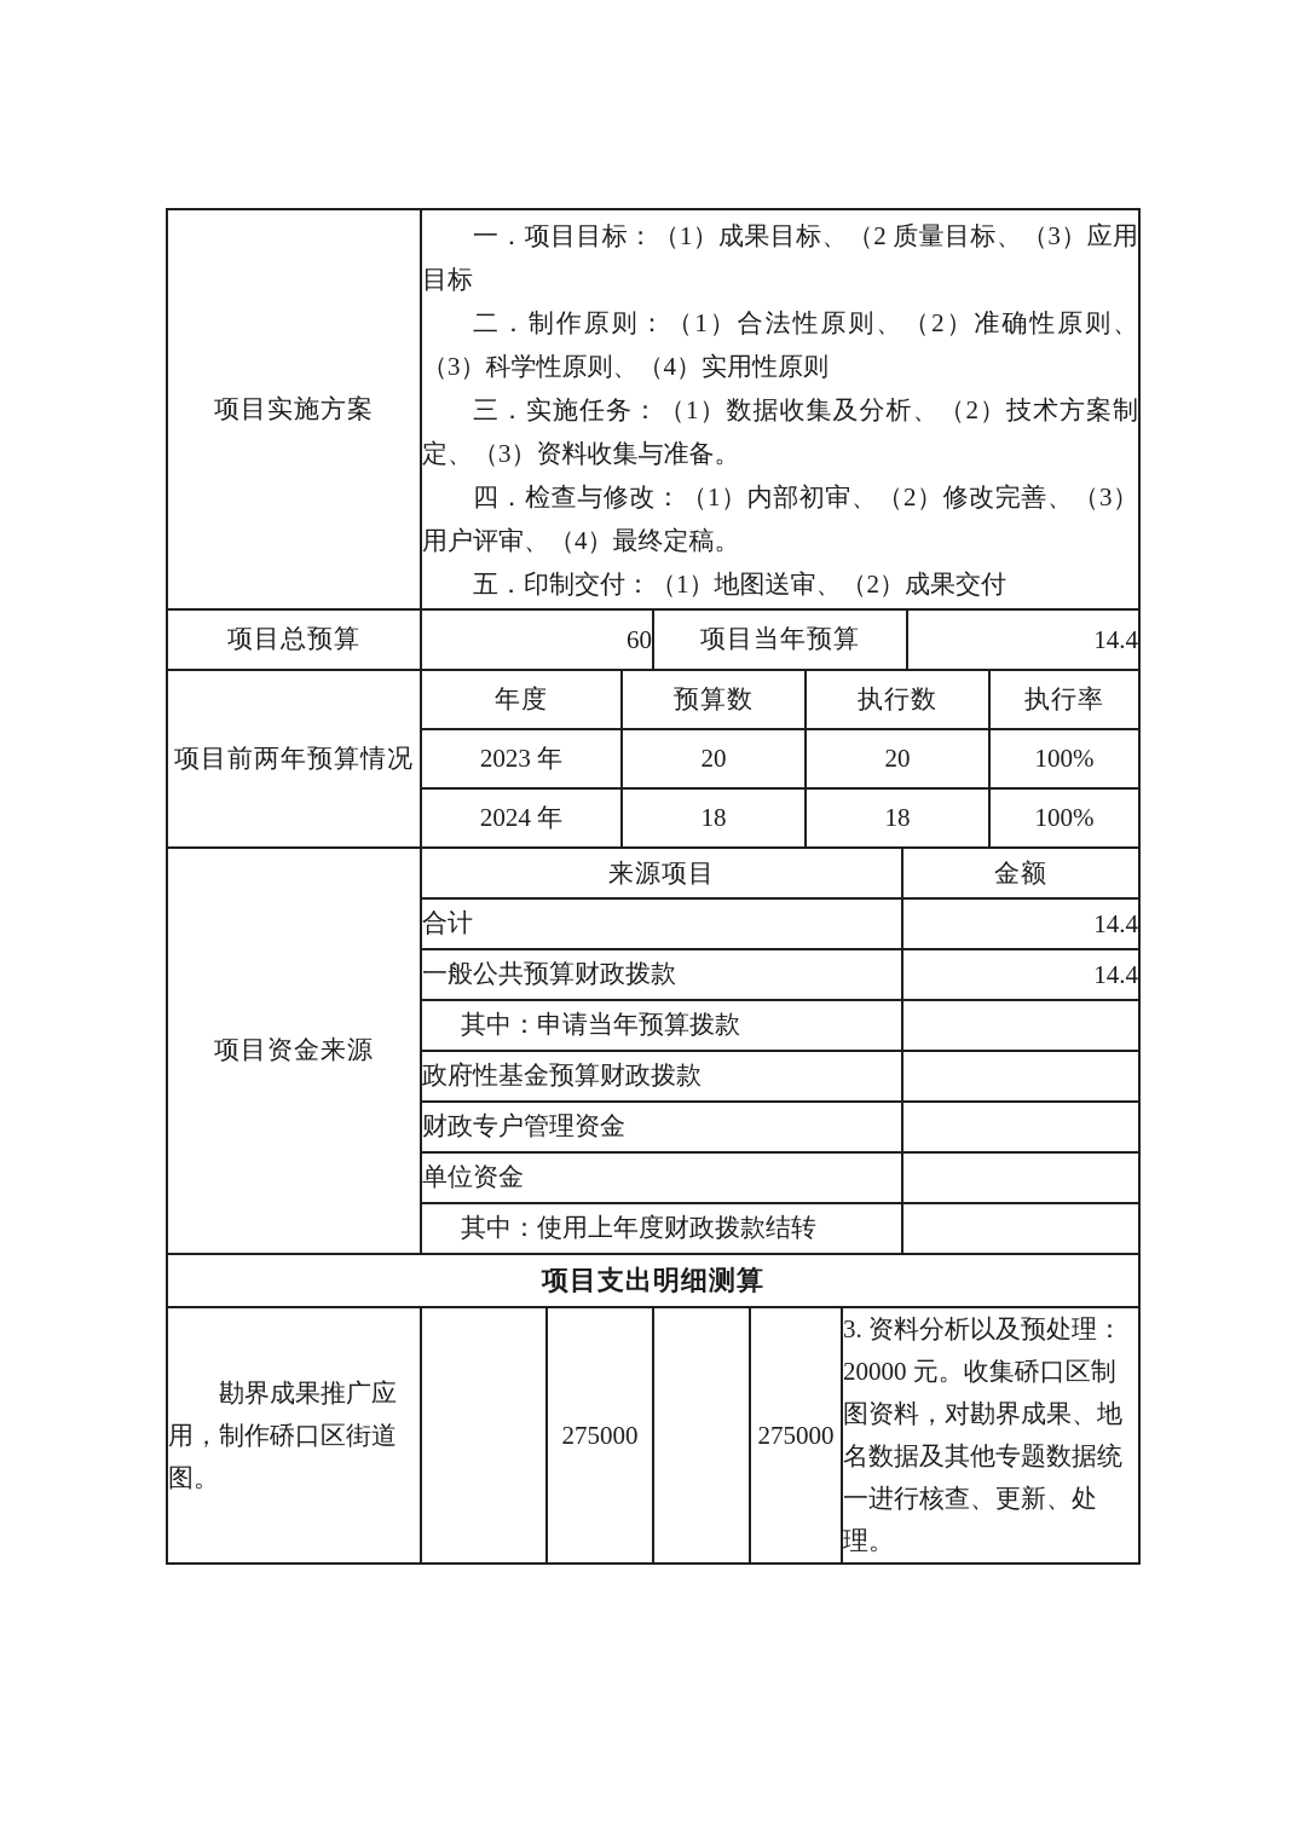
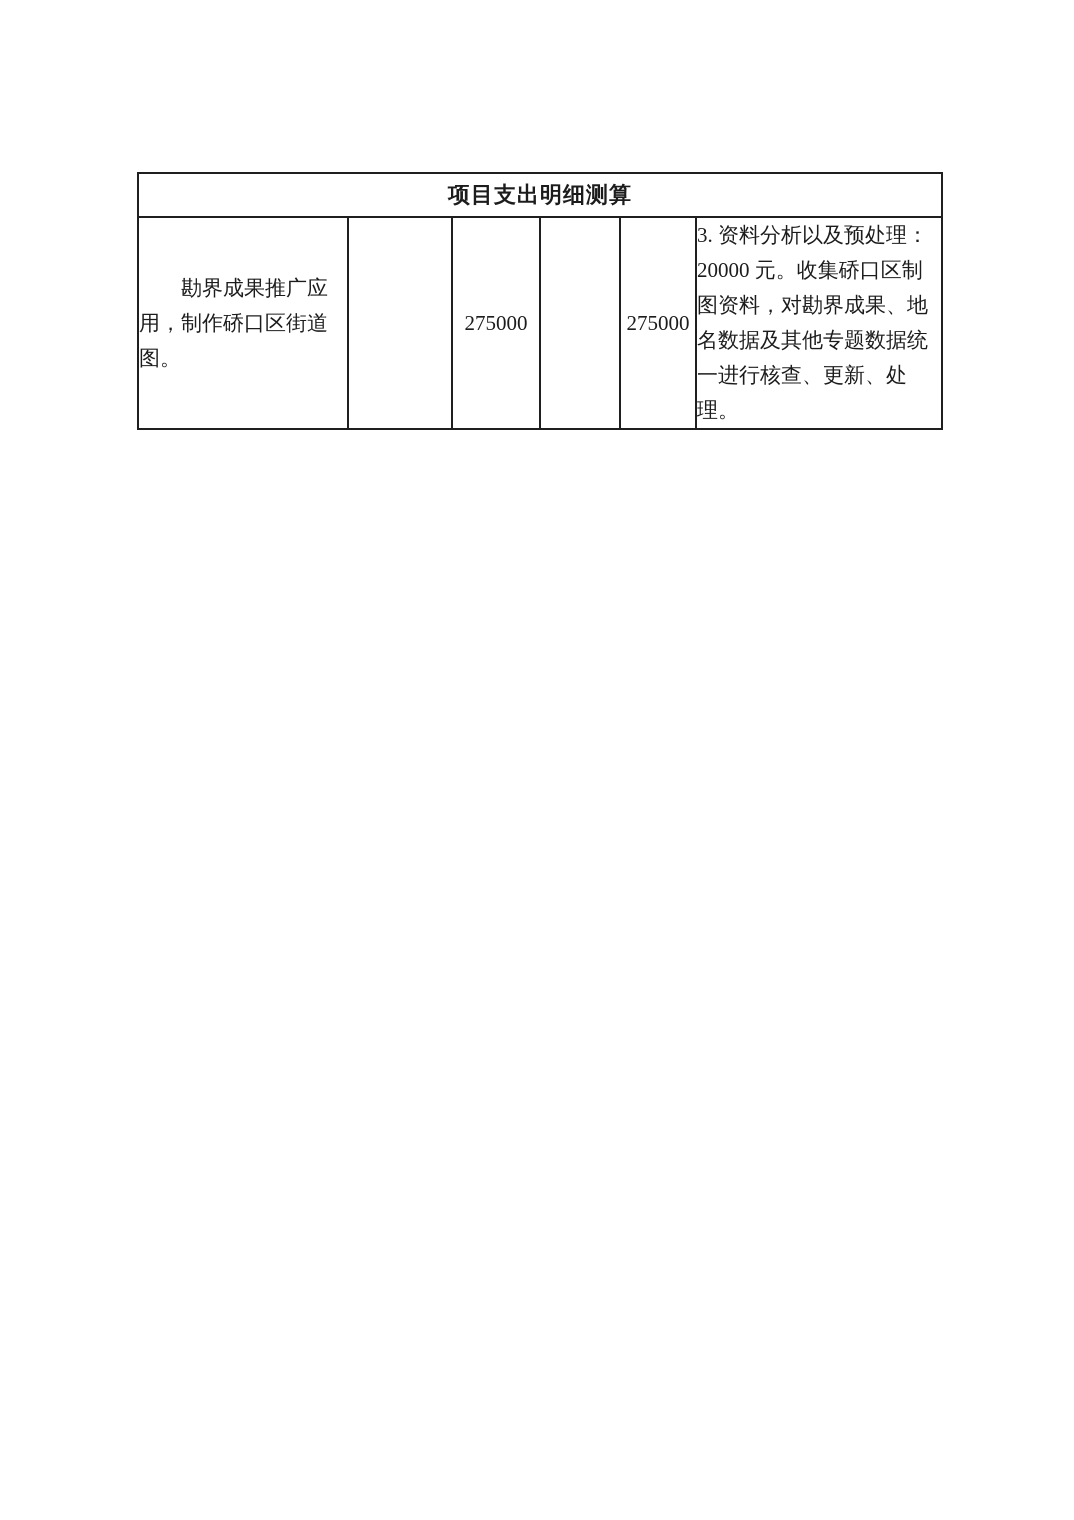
- 项目实施方案	一．项目目标：（1）成果目标、（2 质量目标、（3）应用目标 二．制作原则：（1）合法性原则、（2）准确性原则、（3）科学性原则、（4）实用性原则 三．实施任务：（1）数据收集及分析、（2）技术方案制定、（3）资料收集与准备。 四．检查与修改：（1）内部初审、（2）修改完善、（3）用户评审、（4）最终定稿。 五．印制交付：（1）地图送审、（2）成果交付
- 项目总预算	60	项目当年预算	14.4
- 项目前两年预算情况	年度	预算数	执行数	执行率
- 2023 年	20	20	100%
- 2024 年	18	18	100%
- 项目资金来源	来源项目	金额
- 合计	14.4
- 一般公共预算财政拨款	14.4
- 其中：申请当年预算拨款
- 政府性基金预算财政拨款
- 财政专户管理资金
- 单位资金
- 其中：使用上年度财政拨款结转
  项目支出明细测算
  勘界成果推广应用，制作硚口区街道图。		275000		275000	3. 资料分析以及预处理：20000 元。收集硚口区制图资料，对勘界成果、地名数据及其他专题数据统一进行核查、更新、处理。
